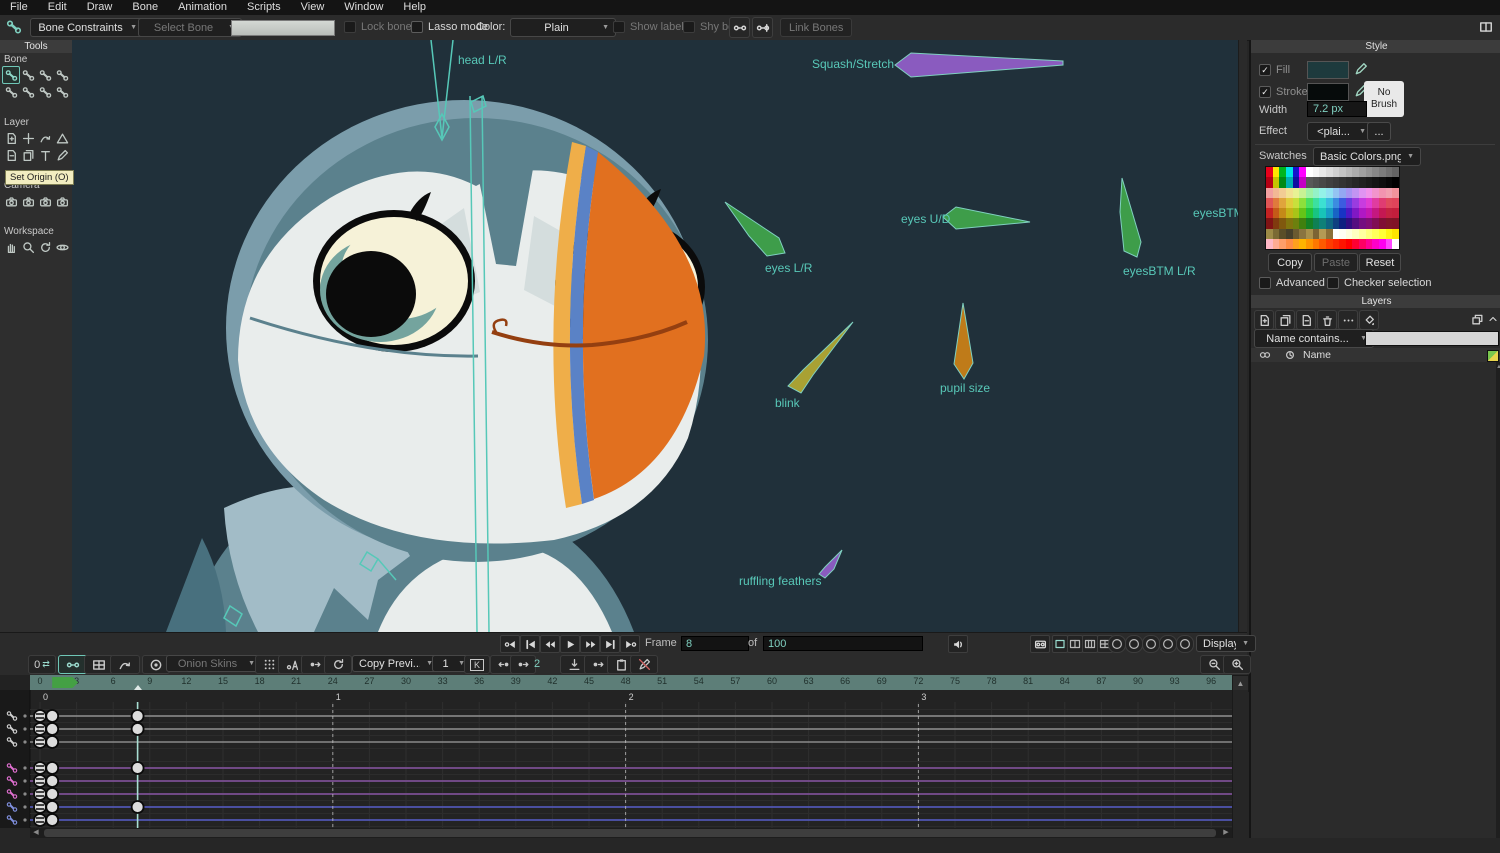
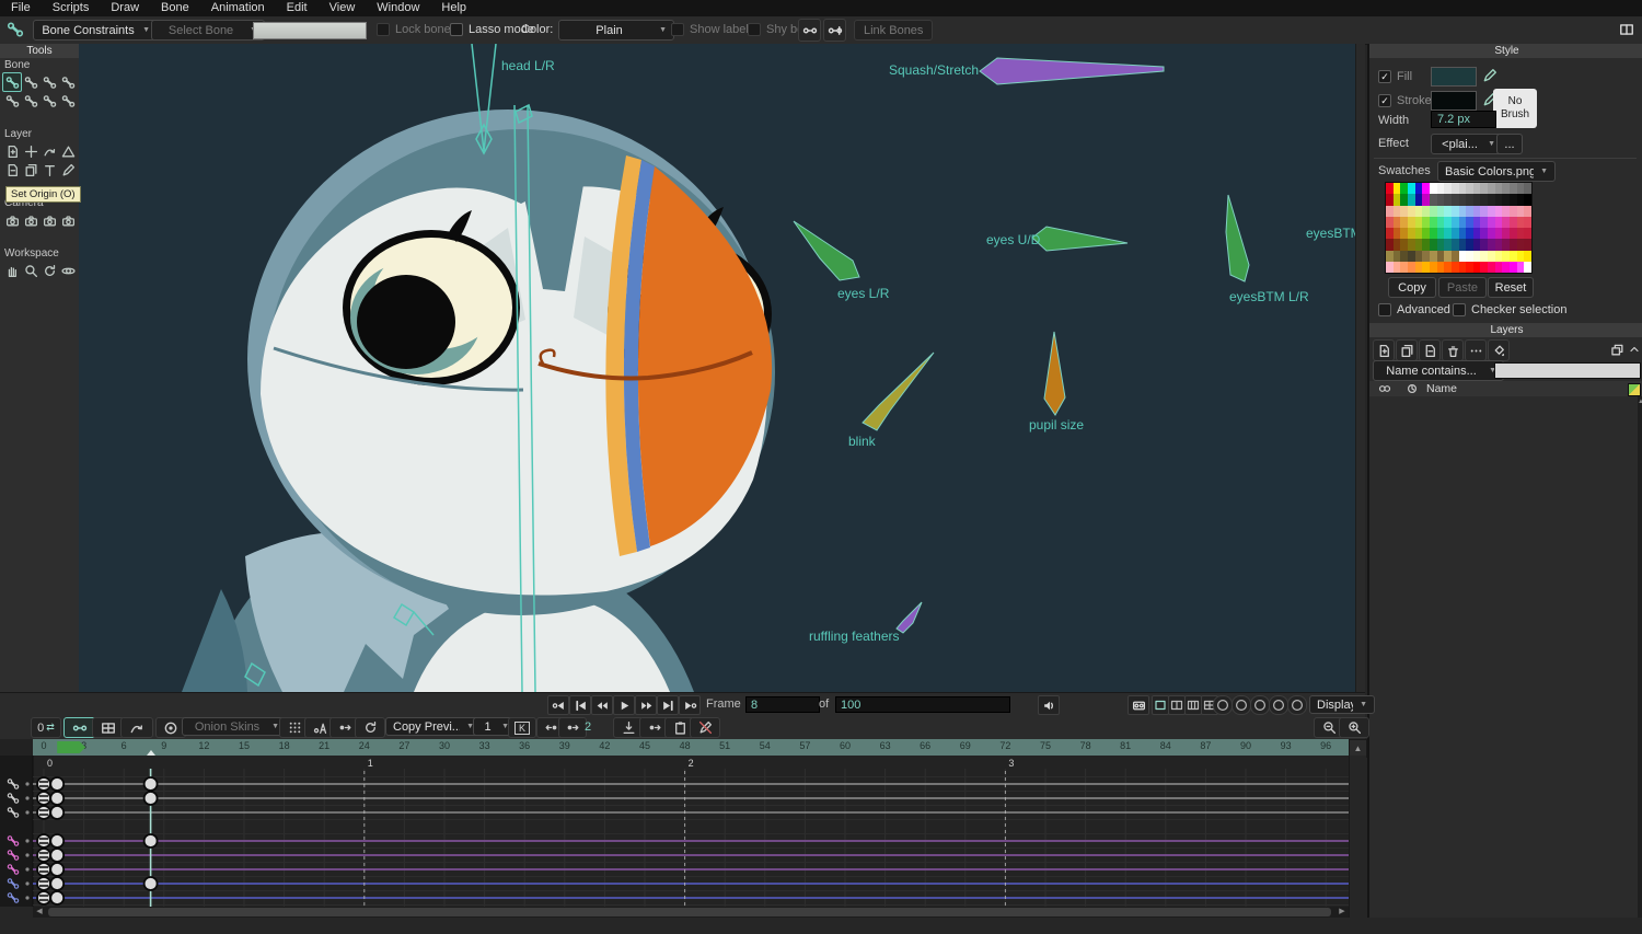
  File
- Edit
+ Scripts
  Draw
  Bone
  Animation
- Scripts
+ Edit
  View
  Window
  Help
  Bone Constraints
  Select Bone
  Lock bone
  Lasso mode
  Color:
  Plain
  Show labe
  Link Bones
  Tools
  Bone
  Layer
  Camera
  Workspace
  Set Origin (O)
  head L/R
  Squash/Stretch
  eyes U/D
  eyes L/R
  eyesBTM L/R
  eyesBT
  blink
  pupil size
  ruffling feathers
  Style
  ✓
  Fill
  ✓
  Stroke
  No Brush
  Width
  7.2 px
  Effect
  <plai...
  ...
  Swatches
  Basic Colors.png
  Copy
  Paste
  Reset
  Advanced
  Checker selection
  Layers
  Name contains...
  Name
  Frame
  8
  of
  100
  Displa
  0
  ⇄
  Onion Skins
  Copy Previ..
  1
  K
  2
  0
  6
  9
  12
  15
  18
  21
  24
  27
  30
  33
  36
  39
  42
  45
  48
  51
  54
  57
  60
  63
  66
  69
  72
  75
  78
  81
  84
  87
  90
  93
  96
  ▲
  0
  1
  2
  3
